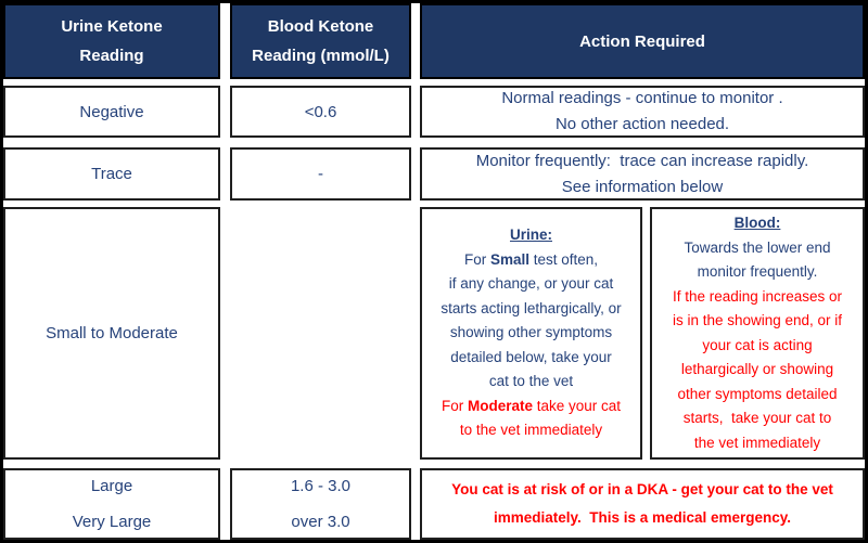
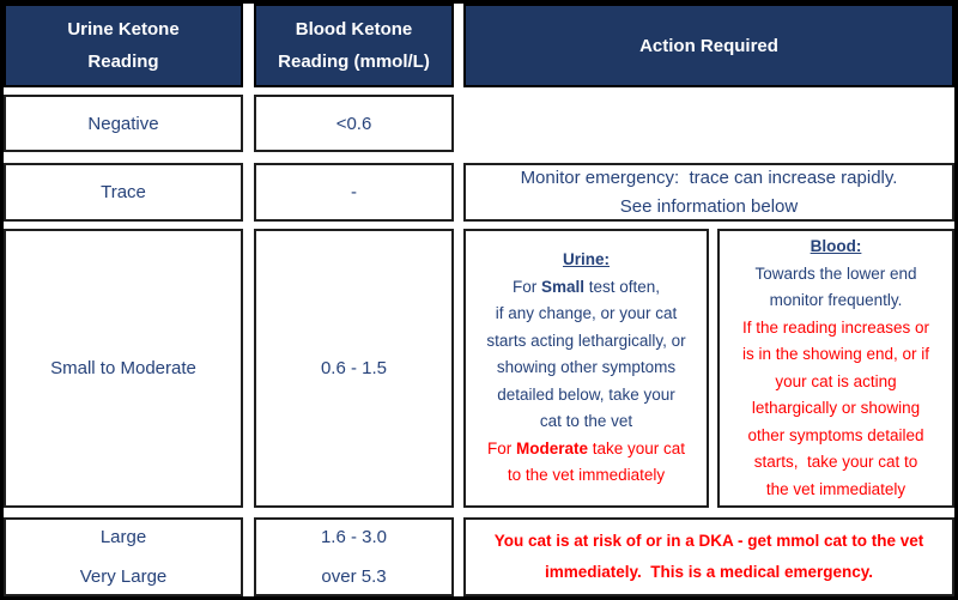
  Urine Ketone
  Reading
  Blood Ketone
  Reading (mmol/L)
  Action Required
  Negative
  <0.6
- Normal readings - continue to monitor .
- No other action needed.
  Trace
  -
- Monitor frequently: trace can increase rapidly.
+ Monitor emergency: trace can increase rapidly.
  See information below
  Small to Moderate
+ 0.6 - 1.5
  Urine:
  For Small test often,
  if any change, or your cat
  starts acting lethargically, or
  showing other symptoms
  detailed below, take your
  cat to the vet
  For Moderate take your cat
  to the vet immediately
  Blood:
  Towards the lower end
  monitor frequently.
  If the reading increases or
  is in the showing end, or if
  your cat is acting
  lethargically or showing
  other symptoms detailed
  starts, take your cat to
  the vet immediately
  Large
  Very Large
  1.6 - 3.0
- over 3.0
+ over 5.3
- You cat is at risk of or in a DKA - get your cat to the vet
+ You cat is at risk of or in a DKA - get mmol cat to the vet
  immediately. This is a medical emergency.
